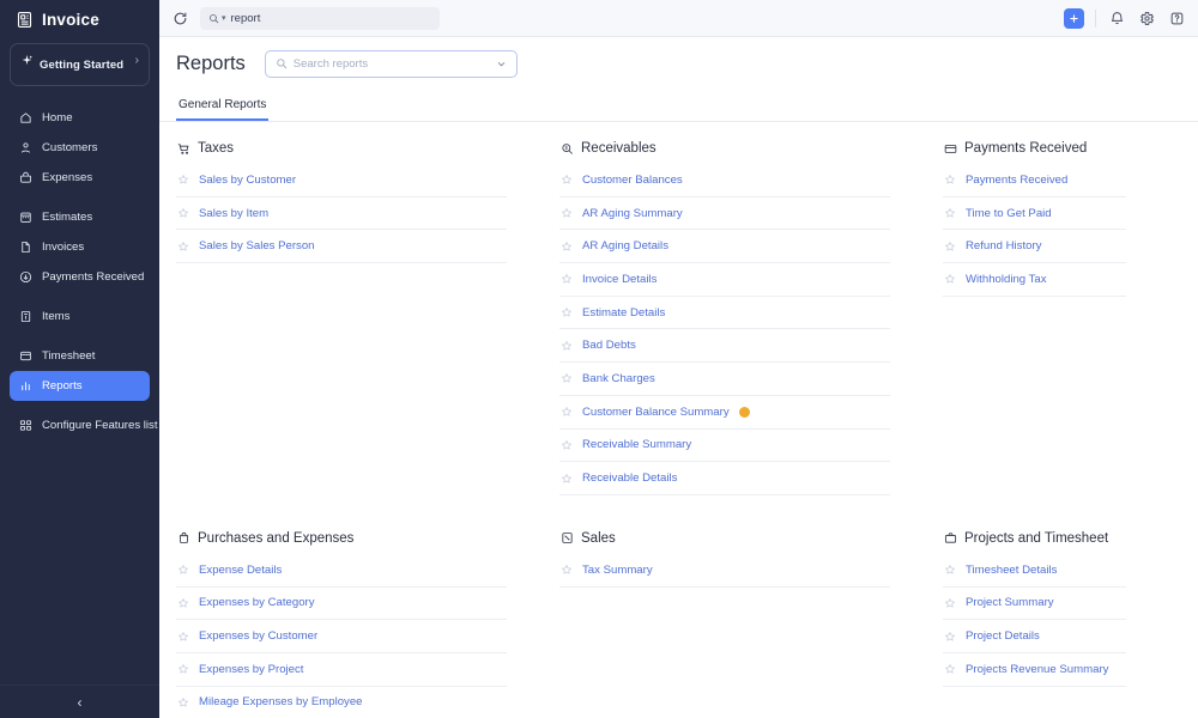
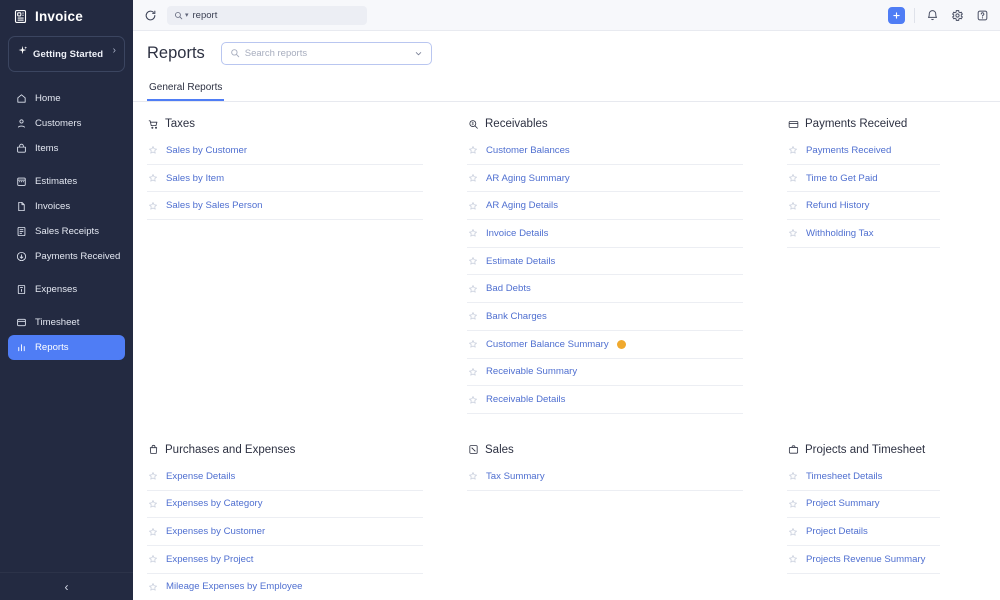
  Invoice
  Getting Started
  ›
  Home
  Customers
- Expenses
+ Items
  Estimates
  Invoices
+ Sales Receipts
  Payments Received
- Items
+ Expenses
  Timesheet
  Reports
- Configure Features list
  ‹
  report
  Reports
  Search reports
  General Reports
  Taxes
  Sales by Customer
  Sales by Item
  Sales by Sales Person
  Receivables
  Customer Balances
  AR Aging Summary
  AR Aging Details
  Invoice Details
  Estimate Details
  Bad Debts
  Bank Charges
  Customer Balance Summary
  Receivable Summary
  Receivable Details
  Payments Received
  Payments Received
  Time to Get Paid
  Refund History
  Withholding Tax
  Purchases and Expenses
  Expense Details
  Expenses by Category
  Expenses by Customer
  Expenses by Project
  Mileage Expenses by Employee
  Sales
  Tax Summary
  Projects and Timesheet
  Timesheet Details
  Project Summary
  Project Details
  Projects Revenue Summary
